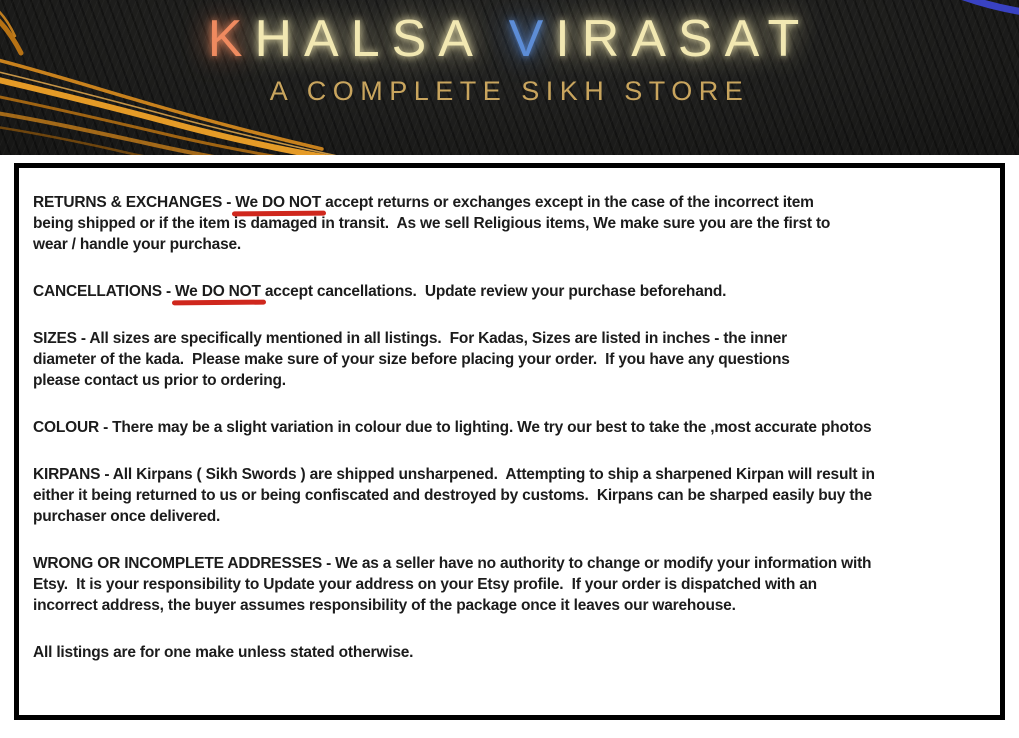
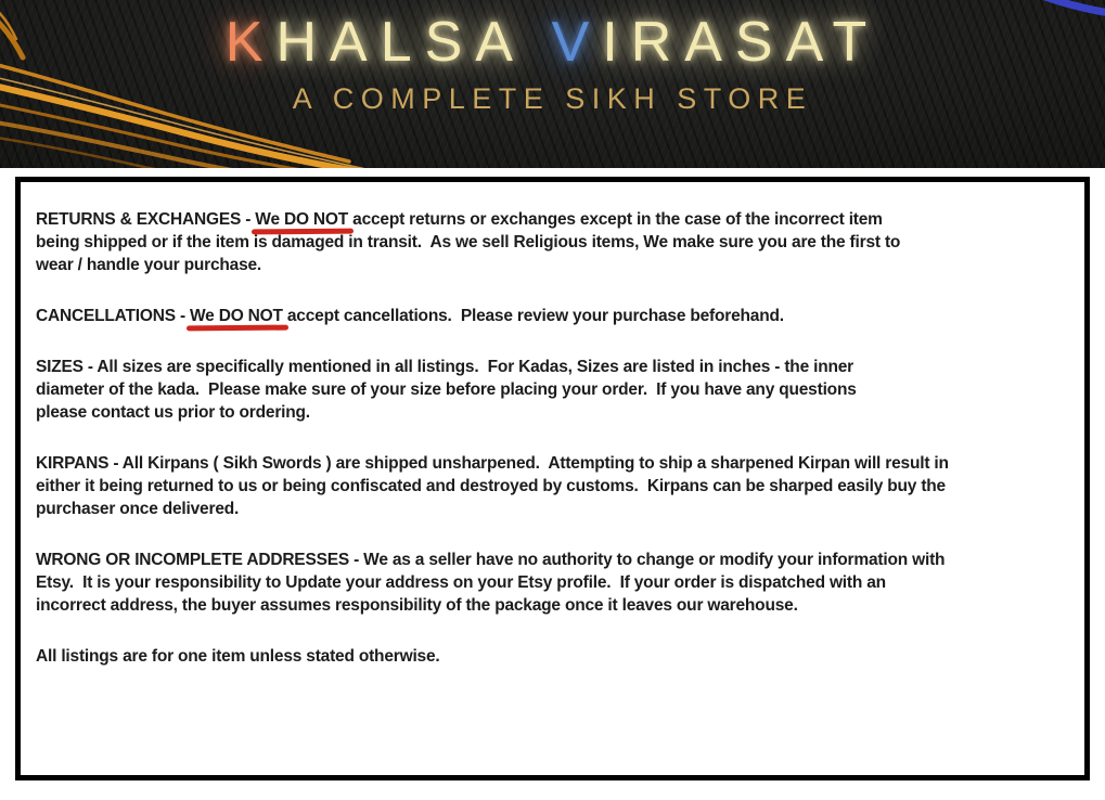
  KHALSA VIRASAT
  A COMPLETE SIKH STORE
  RETURNS & EXCHANGES - We DO NOT accept returns or exchanges except in the case of the incorrect item
  being shipped or if the item is damaged in transit. As we sell Religious items, We make sure you are the first to
  wear / handle your purchase.
- CANCELLATIONS - We DO NOT accept cancellations. Update review your purchase beforehand.
+ CANCELLATIONS - We DO NOT accept cancellations. Please review your purchase beforehand.
  SIZES - All sizes are specifically mentioned in all listings. For Kadas, Sizes are listed in inches - the inner
  diameter of the kada. Please make sure of your size before placing your order. If you have any questions
  please contact us prior to ordering.
- COLOUR - There may be a slight variation in colour due to lighting. We try our best to take the ,most accurate photos
  KIRPANS - All Kirpans ( Sikh Swords ) are shipped unsharpened. Attempting to ship a sharpened Kirpan will result in
  either it being returned to us or being confiscated and destroyed by customs. Kirpans can be sharped easily buy the
  purchaser once delivered.
  WRONG OR INCOMPLETE ADDRESSES - We as a seller have no authority to change or modify your information with
  Etsy. It is your responsibility to Update your address on your Etsy profile. If your order is dispatched with an
  incorrect address, the buyer assumes responsibility of the package once it leaves our warehouse.
- All listings are for one make unless stated otherwise.
+ All listings are for one item unless stated otherwise.
